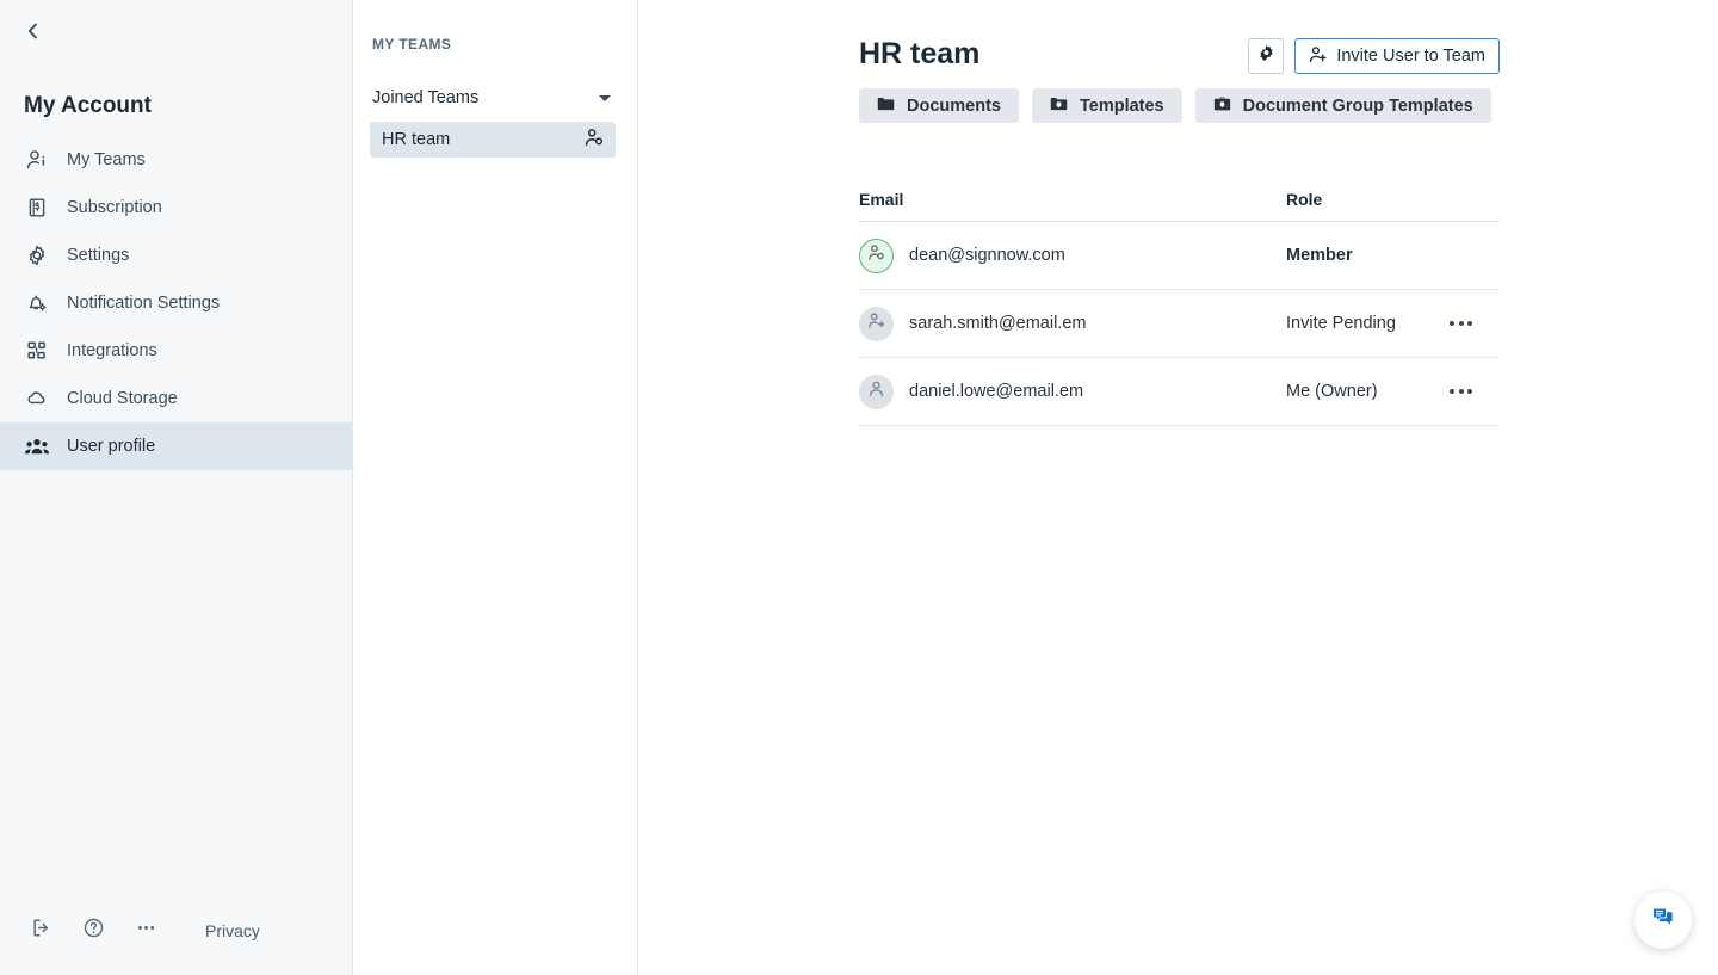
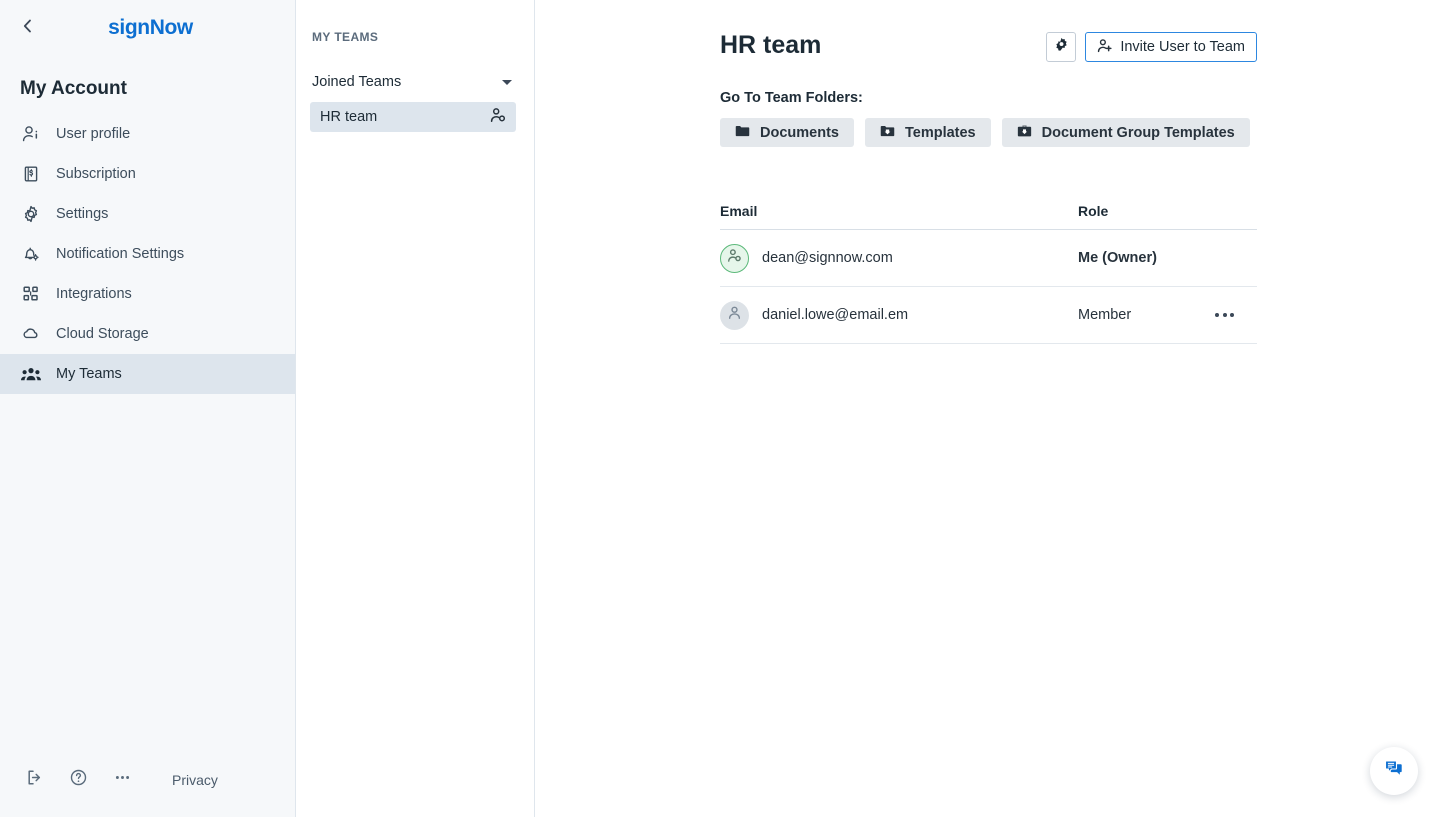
+ signNow
  My Account
- My Teams
+ User profile
  Subscription
  Settings
  Notification Settings
  Integrations
  Cloud Storage
- User profile
+ My Teams
  Privacy
  MY TEAMS
  Joined Teams
  HR team
  HR team
  Invite User to Team
+ Go To Team Folders:
  Documents
  Templates
  Document Group Templates
  Email
  Role
  dean@signnow.com
- Member
+ Me (Owner)
- sarah.smith@email.em
- Invite Pending
  daniel.lowe@email.em
- Me (Owner)
+ Member
